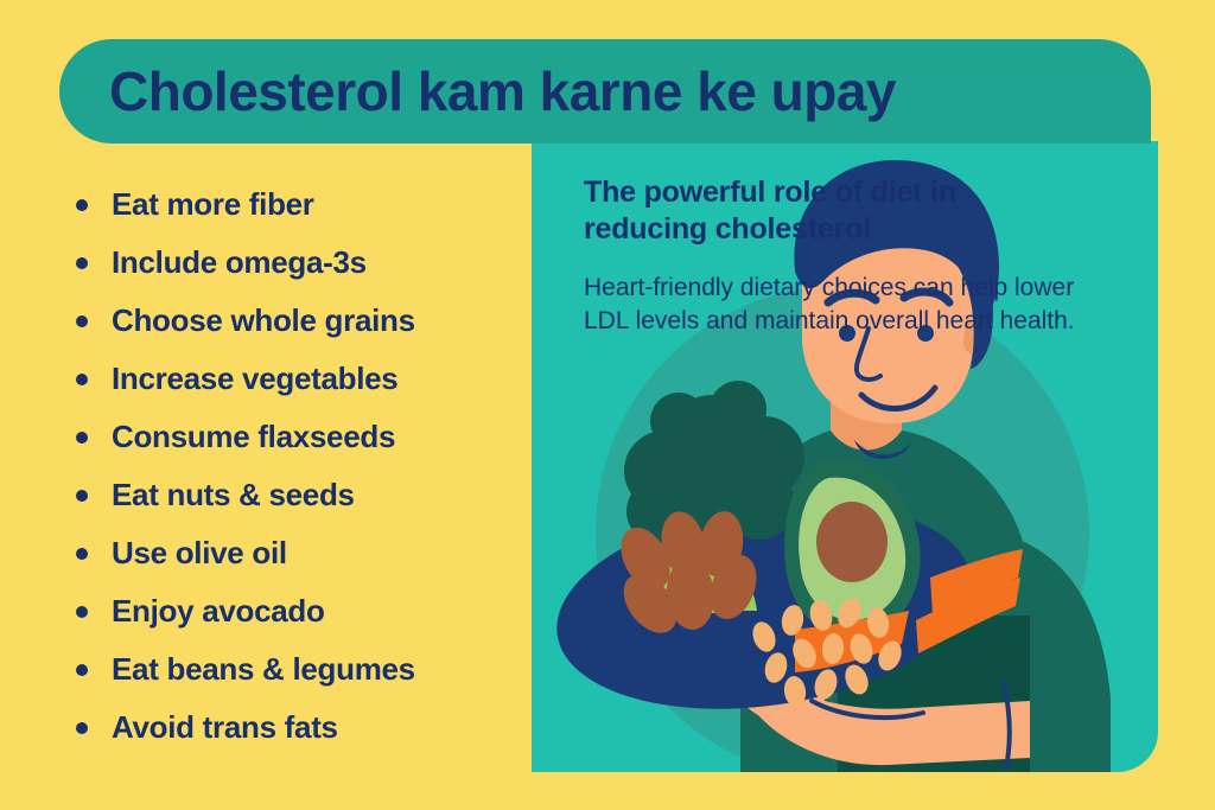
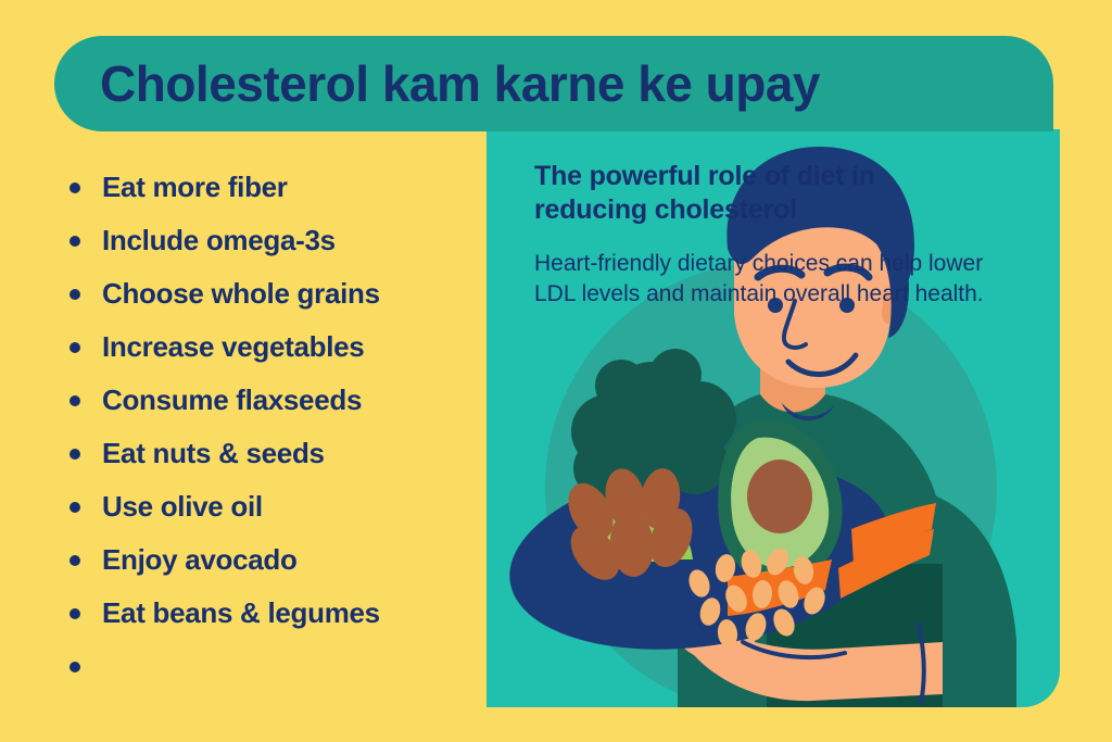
  The powerful role of diet in reducing cholesterol
  Heart-friendly dietary choices can help lower LDL levels and maintain overall heart health.
  Cholesterol kam karne ke upay
  Eat more fiber
  Include omega-3s
  Choose whole grains
  Increase vegetables
  Consume flaxseeds
  Eat nuts & seeds
  Use olive oil
  Enjoy avocado
  Eat beans & legumes
- Avoid trans fats
